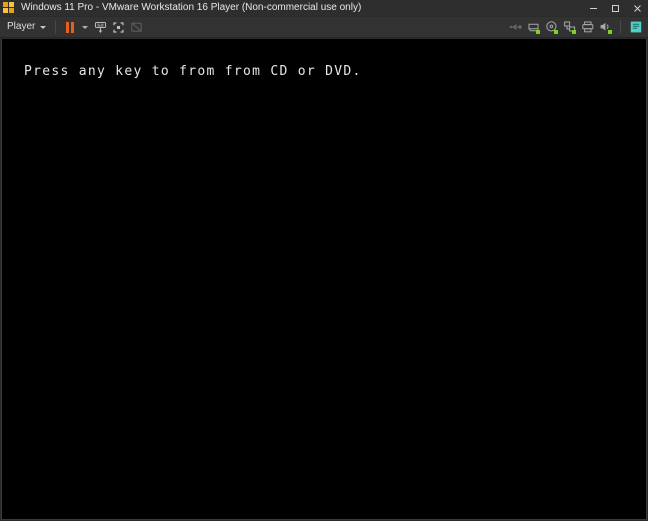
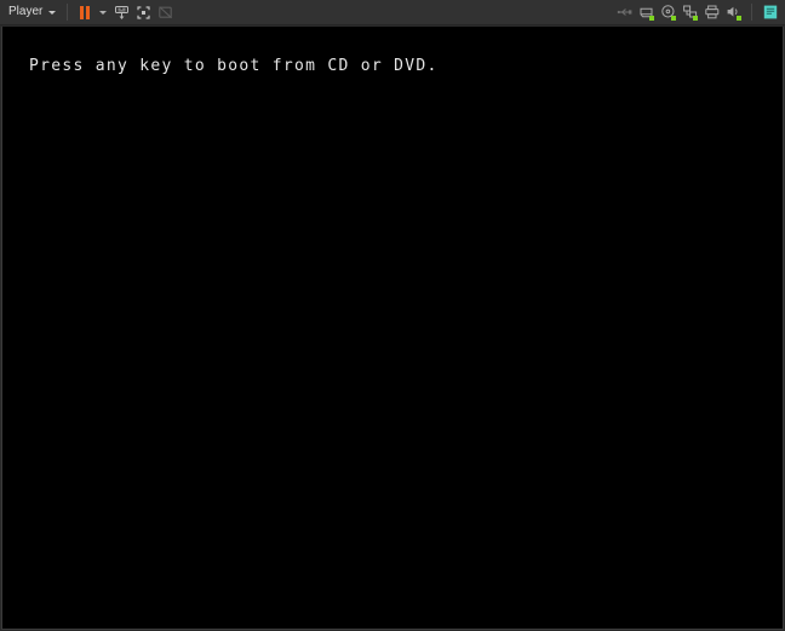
- Windows 11 Pro - VMware Workstation 16 Player (Non-commercial use only)
  Player
- Press any key to from from CD or DVD.
+ Press any key to boot from CD or DVD.
